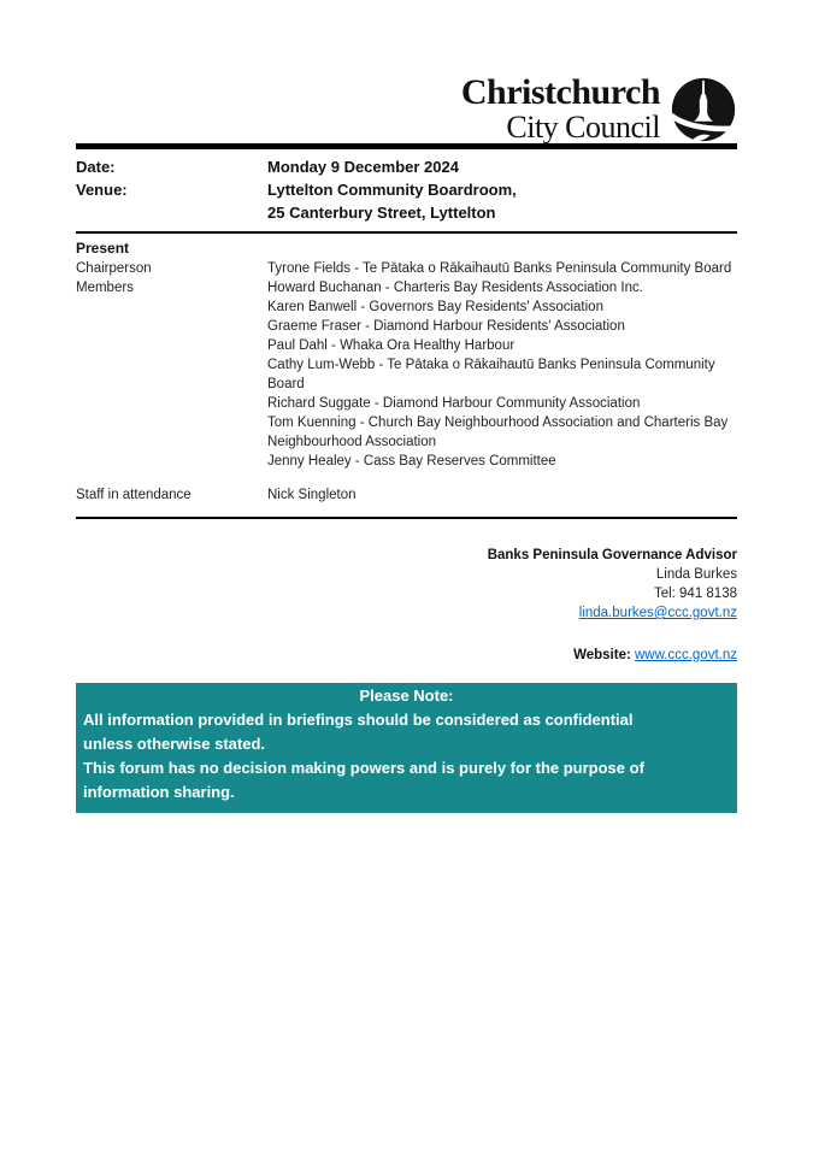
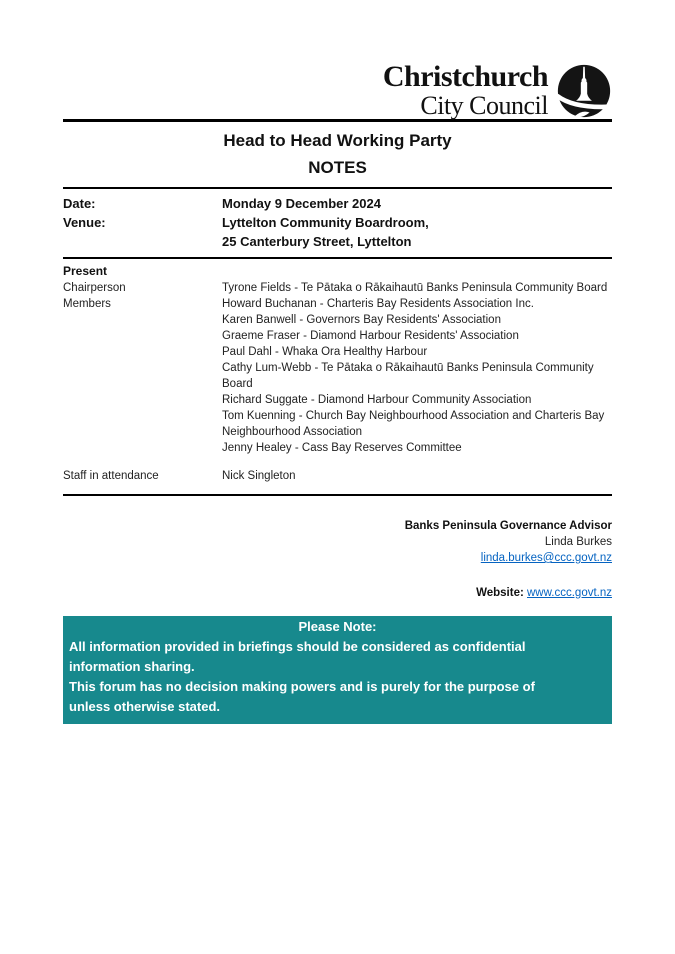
  Christchurch
  City Council
+ Head to Head Working Party
+ NOTES
  Date:
  Monday 9 December 2024
  Venue:
  Lyttelton Community Boardroom,
  25 Canterbury Street, Lyttelton
  Present
  Chairperson
  Tyrone Fields - Te Pātaka o Rākaihautū Banks Peninsula Community Board
  Members
  Howard Buchanan - Charteris Bay Residents Association Inc.
  Karen Banwell - Governors Bay Residents' Association
  Graeme Fraser - Diamond Harbour Residents' Association
  Paul Dahl - Whaka Ora Healthy Harbour
  Cathy Lum-Webb - Te Pātaka o Rākaihautū Banks Peninsula Community
  Board
  Richard Suggate - Diamond Harbour Community Association
  Tom Kuenning - Church Bay Neighbourhood Association and Charteris Bay
  Neighbourhood Association
  Jenny Healey - Cass Bay Reserves Committee
  Staff in attendance
  Nick Singleton
  Banks Peninsula Governance Advisor
  Linda Burkes
- Tel: 941 8138
  linda.burkes@ccc.govt.nz
  Website: www.ccc.govt.nz
  Please Note:
  All information provided in briefings should be considered as confidential
- unless otherwise stated.
+ information sharing.
  This forum has no decision making powers and is purely for the purpose of
- information sharing.
+ unless otherwise stated.
